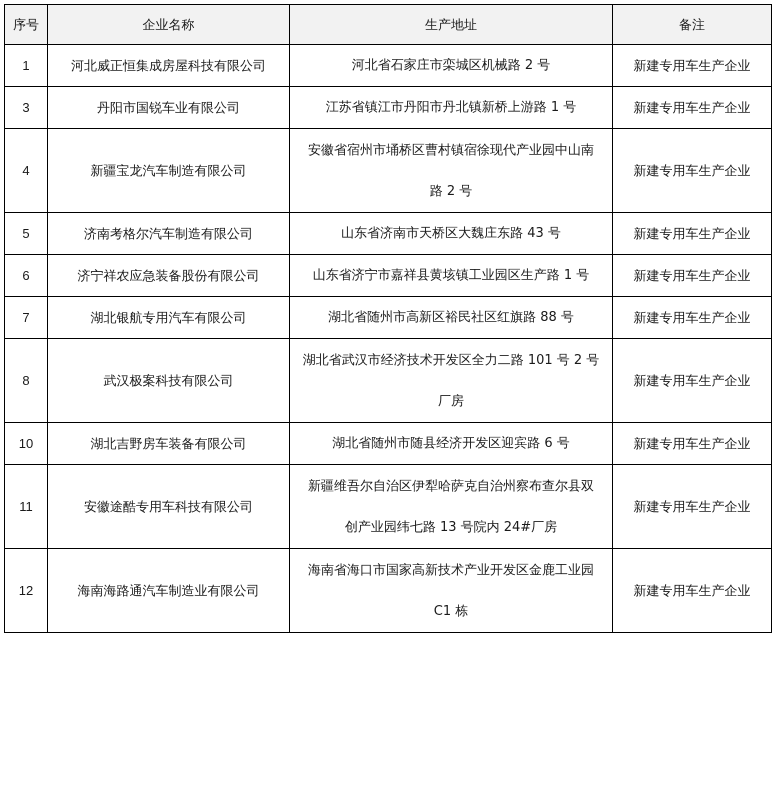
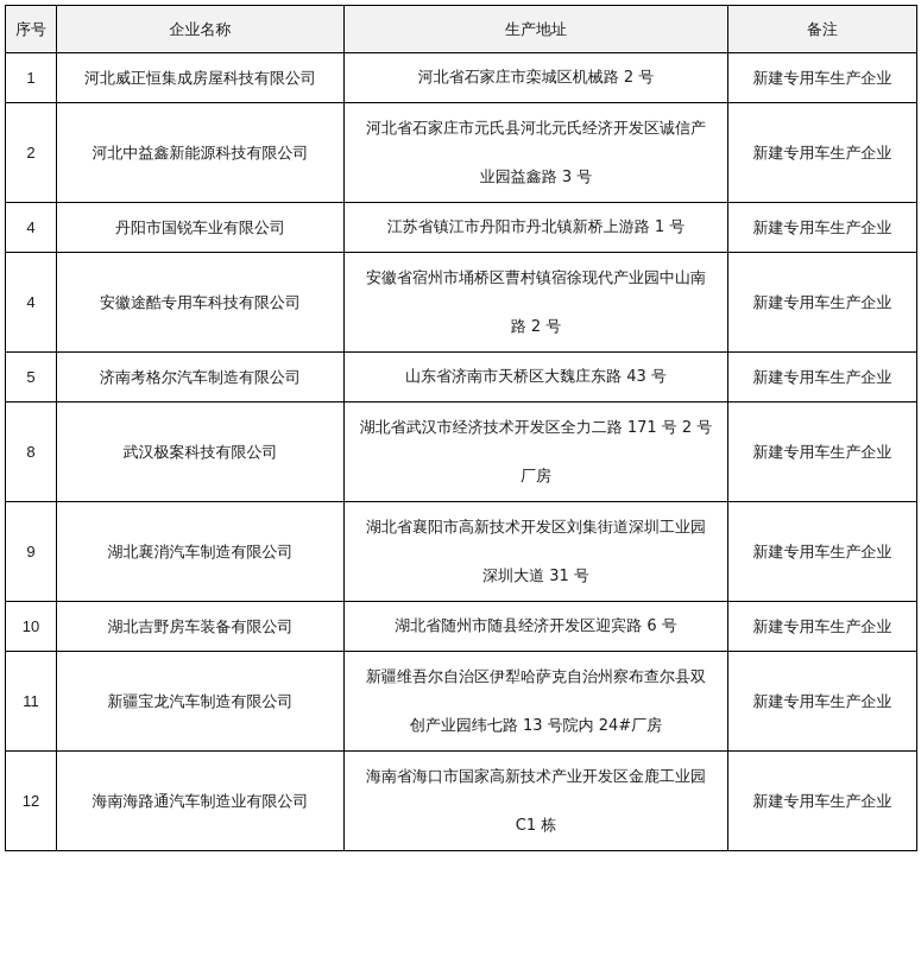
  序号	企业名称	生产地址	备注
  1	河北威正恒集成房屋科技有限公司	河北省石家庄市栾城区机械路 2 号	新建专用车生产企业
+ 2	河北中益鑫新能源科技有限公司	河北省石家庄市元氏县河北元氏经济开发区诚信产业园益鑫路 3 号	新建专用车生产企业
- 3	丹阳市国锐车业有限公司	江苏省镇江市丹阳市丹北镇新桥上游路 1 号	新建专用车生产企业
+ 4	丹阳市国锐车业有限公司	江苏省镇江市丹阳市丹北镇新桥上游路 1 号	新建专用车生产企业
- 4	新疆宝龙汽车制造有限公司	安徽省宿州市埇桥区曹村镇宿徐现代产业园中山南路 2 号	新建专用车生产企业
+ 4	安徽途酷专用车科技有限公司	安徽省宿州市埇桥区曹村镇宿徐现代产业园中山南路 2 号	新建专用车生产企业
  5	济南考格尔汽车制造有限公司	山东省济南市天桥区大魏庄东路 43 号	新建专用车生产企业
- 6	济宁祥农应急装备股份有限公司	山东省济宁市嘉祥县黄垓镇工业园区生产路 1 号	新建专用车生产企业
- 7	湖北银航专用汽车有限公司	湖北省随州市高新区裕民社区红旗路 88 号	新建专用车生产企业
- 8	武汉极案科技有限公司	湖北省武汉市经济技术开发区全力二路 101 号 2 号厂房	新建专用车生产企业
+ 8	武汉极案科技有限公司	湖北省武汉市经济技术开发区全力二路 171 号 2 号厂房	新建专用车生产企业
+ 9	湖北襄消汽车制造有限公司	湖北省襄阳市高新技术开发区刘集街道深圳工业园深圳大道 31 号	新建专用车生产企业
  10	湖北吉野房车装备有限公司	湖北省随州市随县经济开发区迎宾路 6 号	新建专用车生产企业
- 11	安徽途酷专用车科技有限公司	新疆维吾尔自治区伊犁哈萨克自治州察布查尔县双创产业园纬七路 13 号院内 24#厂房	新建专用车生产企业
+ 11	新疆宝龙汽车制造有限公司	新疆维吾尔自治区伊犁哈萨克自治州察布查尔县双创产业园纬七路 13 号院内 24#厂房	新建专用车生产企业
  12	海南海路通汽车制造业有限公司	海南省海口市国家高新技术产业开发区金鹿工业园C1 栋	新建专用车生产企业
